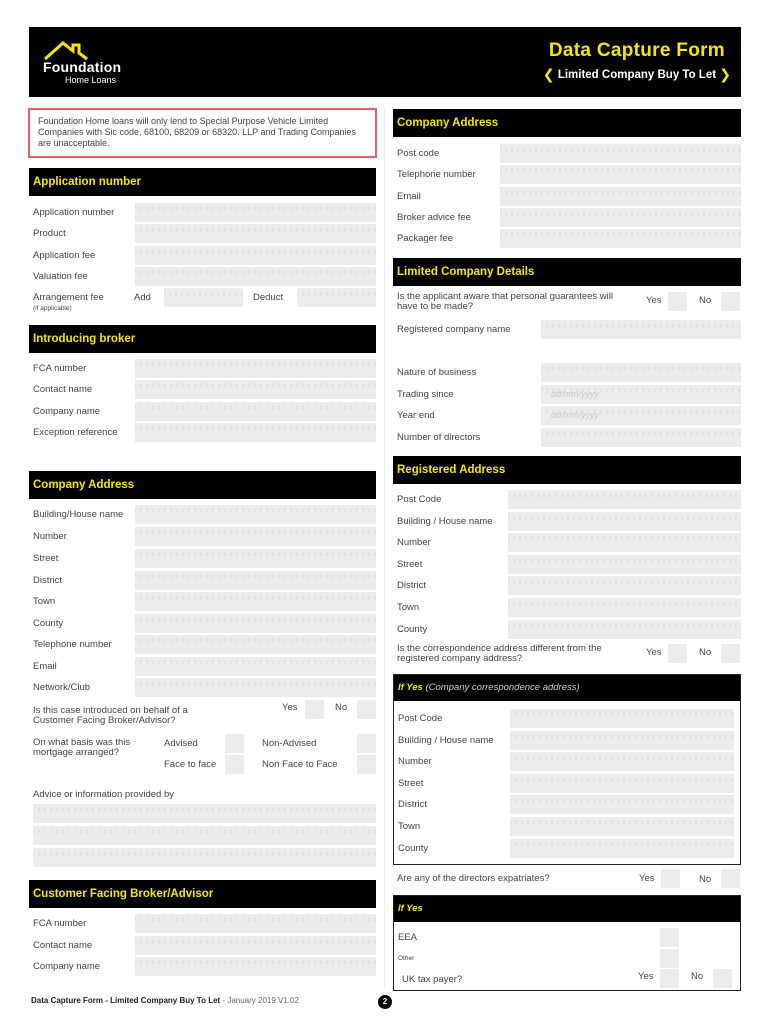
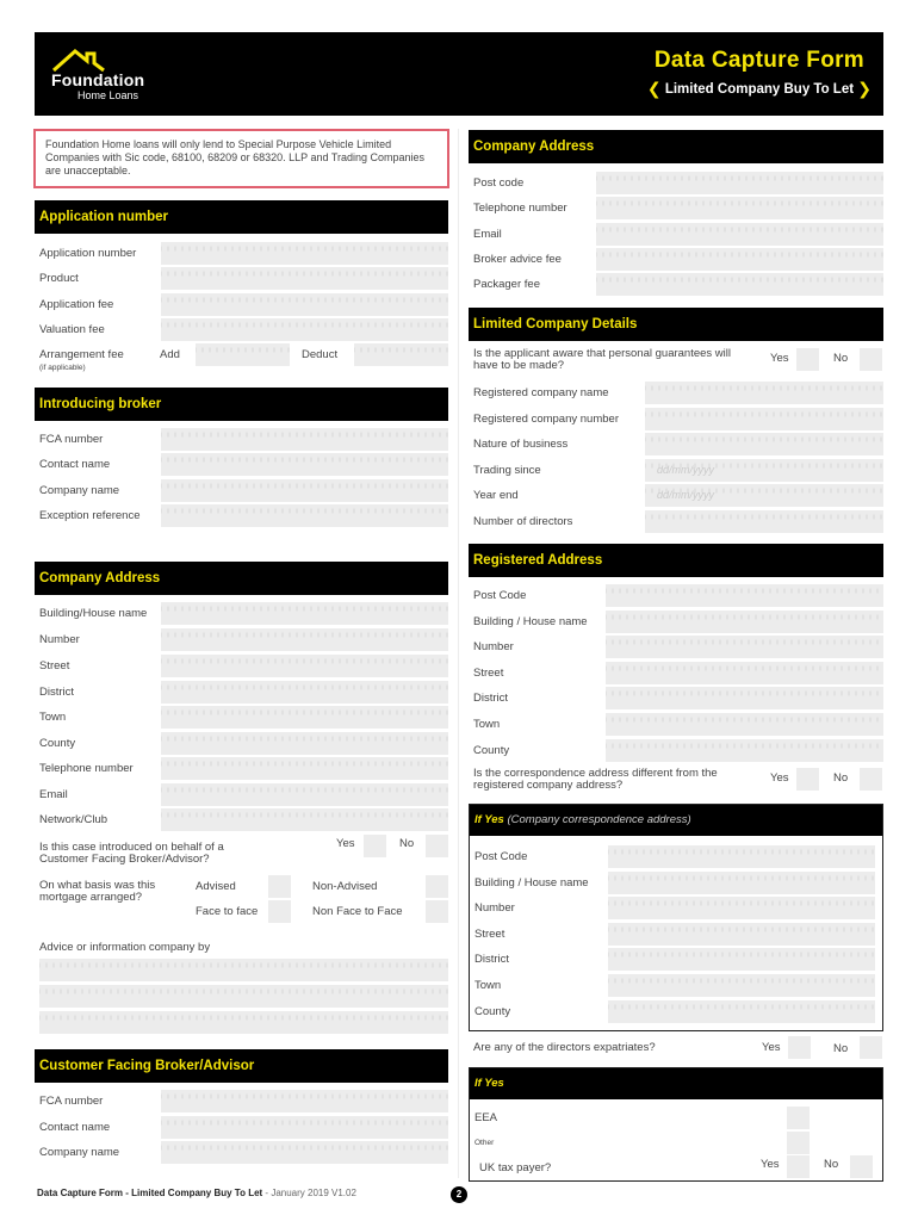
  Foundation
  Home Loans
  Data Capture Form
  ❮ Limited Company Buy To Let ❯
  Foundation Home loans will only lend to Special Purpose Vehicle Limited Companies with Sic code, 68100, 68209 or 68320. LLP and Trading Companies are unacceptable.
  Application number
  Application number
  Product
  Application fee
  Valuation fee
  Arrangement fee
  Add
  Deduct
  Introducing broker
  FCA number
  Contact name
  Company name
  Exception reference
  Company Address
  Building/House name
  Number
  Street
  District
  Town
  County
  Telephone number
  Email
  Network/Club
  Is this case introduced on behalf of a Customer Facing Broker/Advisor?
  Yes
  No
  On what basis was this mortgage arranged?
  Advised
  Non-Advised
  Face to face
  Non Face to Face
- Advice or information provided by
+ Advice or information company by
  Customer Facing Broker/Advisor
  FCA number
  Contact name
  Company name
  Company Address
  Post code
  Telephone number
  Email
  Broker advice fee
  Packager fee
  Limited Company Details
  Is the applicant aware that personal guarantees will have to be made?
  Yes
  No
  Registered company name
+ Registered company number
  Nature of business
  Trading since
  dd/mm/yyyy
  Year end
  dd/mm/yyyy
  Number of directors
  Registered Address
  Post Code
  Building / House name
  Number
  Street
  District
  Town
  County
  Is the correspondence address different from the registered company address?
  Yes
  No
  If Yes (Company correspondence address)
  Post Code
  Building / House name
  Number
  Street
  District
  Town
  County
  Are any of the directors expatriates?
  Yes
  No
  If Yes
  EEA
  UK tax payer?
  Yes
  No
  Data Capture Form - Limited Company Buy To Let - January 2019 V1.02
  2
